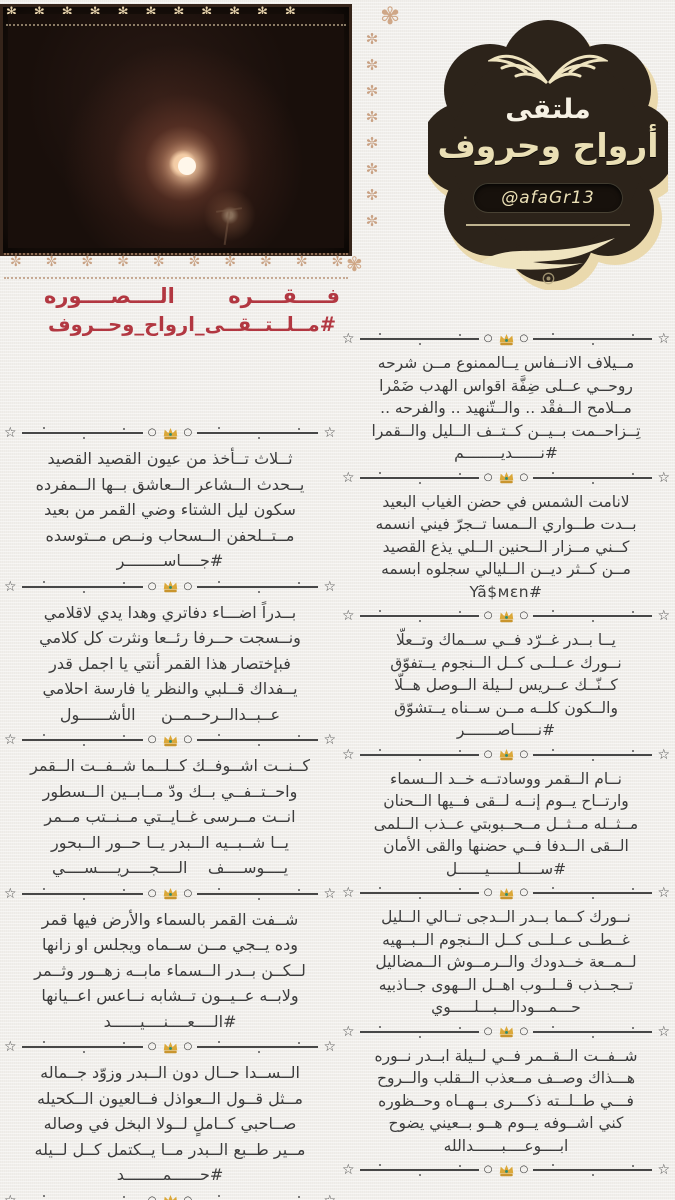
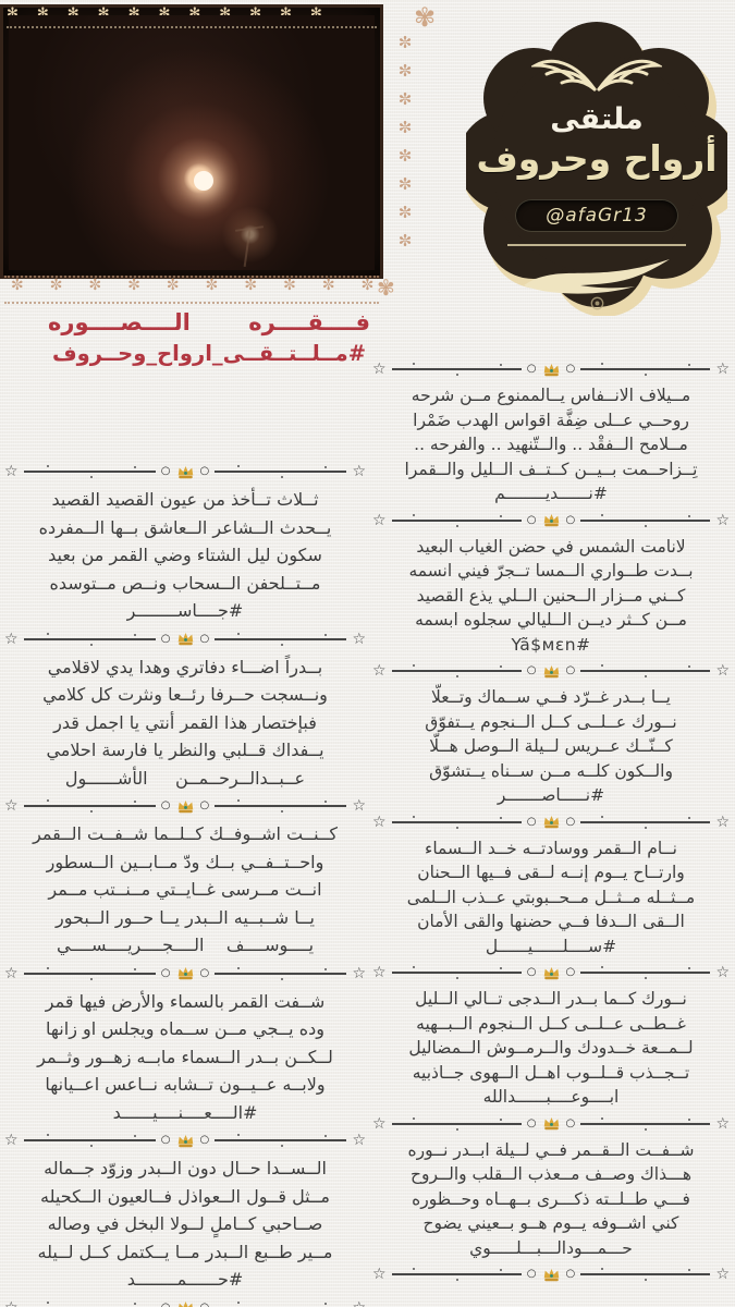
  ✻✻✻✻✻✻✻✻✻✻✻
  ✼✼✼✼✼✼✼✼✼✼
  ✼
  ✼
  ✼
  ✼
  ✼
  ✼
  ✼
  ✼
  ✾
  ✾
  ملتقى
  أرواح وحروف
  @afaGr13
  فــــقــــره الــــصــــوره
  #مــلــتــقــى_ارواح_وحــروف
  ☆
  ○
  ○
  ☆
  ثــلاث تــأخذ من عيون القصيد القصيد
  يــحدث الــشاعر الــعاشق بــها الــمفرده
  سكون ليل الشتاء وضي القمر من بعيد
  مــتــلحفن الــسحاب ونــص مــتوسده
  #جــــاســــــــر
  ☆
  ○
  ○
  ☆
  بــدراً اضـــاء دفاتري وهدا يدي لاقلامي
  ونــسجت حــرفا رئــعا ونثرت كل كلامي
  فبإختصار هذا القمر أنتي يا اجمل قدر
  يــفداك قــلبي والنظر يا فارسة احلامي
  عــبــدالــرحــمــن الأشــــــول
  ☆
  ○
  ○
  ☆
  كــنــت اشــوفــك كــلــما شــفــت الــقمر
  واحــتــفــي بــك ودّ مــابــين الــسطور
  انــت مــرسى غــايــتي مــنــتب مــمر
  يــا شــبــيه الــبدر يــا حــور الــبحور
  يــــوســــف الــــجــــريــــســــي
  ☆
  ○
  ○
  ☆
  شــفت القمر بالسماء والأرض فيها قمر
  وده يــجي مــن ســماه ويجلس او زانها
  لــكــن بــدر الــسماء مابــه زهــور وثــمر
  ولابــه عــيــون تــشابه نــاعس اعــيانها
  #الــــعــــنــــيــــــد
  ☆
  ○
  ○
  ☆
  الــســدا حــال دون الــبدر وزوّد جــماله
  مــثل قــول الــعواذل فــالعيون الــكحيله
  صــاحبي كــاملٍ لــولا البخل في وصاله
  مــير طــبع الــبدر مــا يــكتمل كــل لــيله
  #حــــــمــــــــد
  ☆
  ○
  ○
  ☆
  مــيلاف الانــفاس يــالممنوع مــن شرحه
  روحــي عــلى ضِفَّة اقواس الهدب ضَمْرا
  مــلامح الــفقْد .. والــتّنهيد .. والفرحه ..
  تِــزاحــمت بــيــن كــتــف الــليل والــقمرا
  #نــــــديــــــــم
  ☆
  ○
  ○
  ☆
  لانامت الشمس في حضن الغياب البعيد
  بــدت طــواري الــمسا تــجرّ فيني انسمه
  كــني مــزار الــحنين الــلي يذع القصيد
  مــن كــثر ديــن الــليالي سجلوه ابسمه
  #Yã$мεn
  ☆
  ○
  ○
  ☆
  يــا بــدر غــرّد فــي ســماك وتــعلّا
  نــورك عــلــى كــل الــنجوم يــتفوّق
  كــنّــك عــريس لــيلة الــوصل هــلّا
  والــكون كلــه مــن ســناه يــتشوّق
  #نـــــاصـــــــر
  ☆
  ○
  ○
  ☆
  نــام الــقمر ووسادتــه خــد الــسماء
  وارتــاح يــوم إنــه لــقى فــيها الــحنان
  مــثــله مــثــل مــحــبوبتي عــذب الــلمى
  الــقى الــدفا فــي حضنها والقى الأمان
  #ســــلــــــيــــــل
  ☆
  ○
  ○
  ☆
  نــورك كــما بــدر الــدجى تــالي الــليل
  غــطــى عــلــى كــل الــنجوم الــبــهيه
  لــمــعة خــدودك والــرمــوش الــمضاليل
  تــجــذب قــلــوب اهــل الــهوى جــاذبيه
- حـــمـــودالـــبـــلـــــوي
+ ابــــوعــــبــــــدالله
  ☆
  ○
  ○
  ☆
  شــفــت الــقــمر فــي لــيلة ابــدر نــوره
  هـــذاك وصــف مــعذب الــقلب والــروح
  فـــي طــلــته ذكـــرى بــهــاه وحــظوره
  كني اشــوفه يــوم هــو بــعيني يضوح
- ابــــوعــــبــــــدالله
+ حـــمـــودالـــبـــلـــــوي
  ☆
  ○
  ○
  ☆
